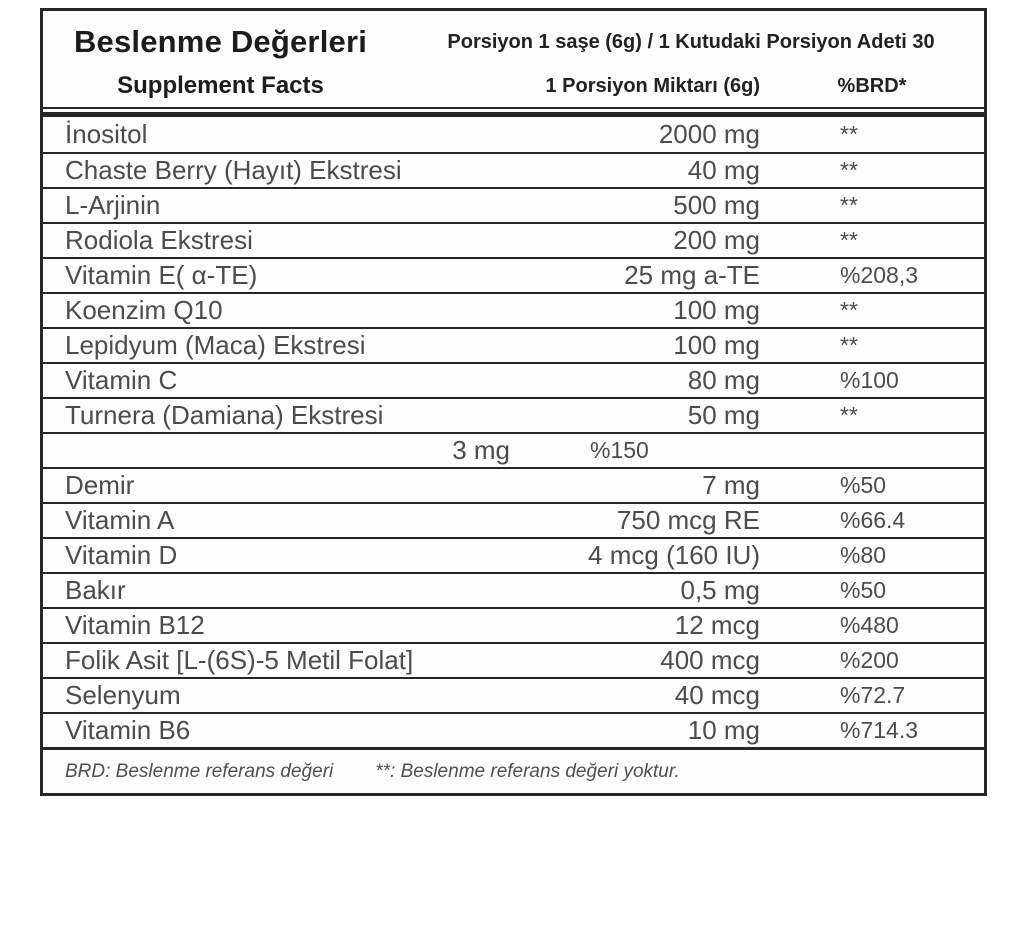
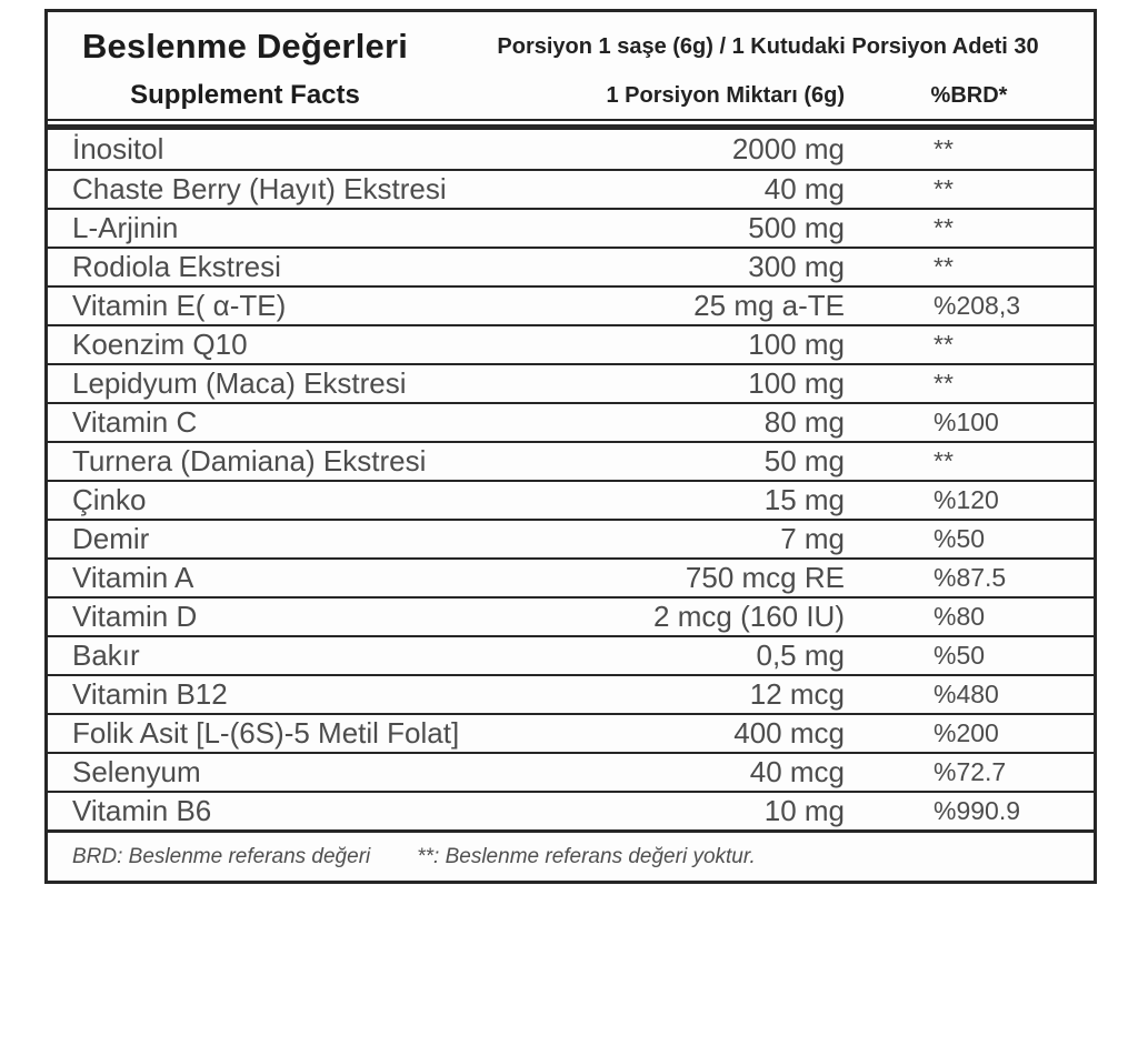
  Beslenme Değerleri
  Porsiyon 1 saşe (6g) / 1 Kutudaki Porsiyon Adeti 30
  Supplement Facts
  1 Porsiyon Miktarı (6g)
  %BRD*
  İnositol
  2000 mg
  **
  Chaste Berry (Hayıt) Ekstresi
  40 mg
  **
  L-Arjinin
  500 mg
  **
  Rodiola Ekstresi
- 200 mg
+ 300 mg
  **
  Vitamin E( α-TE)
  25 mg a-TE
  %208,3
  Koenzim Q10
  100 mg
  **
  Lepidyum (Maca) Ekstresi
  100 mg
  **
  Vitamin C
  80 mg
  %100
  Turnera (Damiana) Ekstresi
  50 mg
  **
+ Çinko
- 3 mg
+ 15 mg
- %150
+ %120
  Demir
  7 mg
  %50
  Vitamin A
  750 mcg RE
- %66.4
+ %87.5
  Vitamin D
- 4 mcg (160 IU)
+ 2 mcg (160 IU)
  %80
  Bakır
  0,5 mg
  %50
  Vitamin B12
  12 mcg
  %480
  Folik Asit [L-(6S)-5 Metil Folat]
  400 mcg
  %200
  Selenyum
  40 mcg
  %72.7
  Vitamin B6
  10 mg
- %714.3
+ %990.9
  BRD: Beslenme referans değeri
  **: Beslenme referans değeri yoktur.
